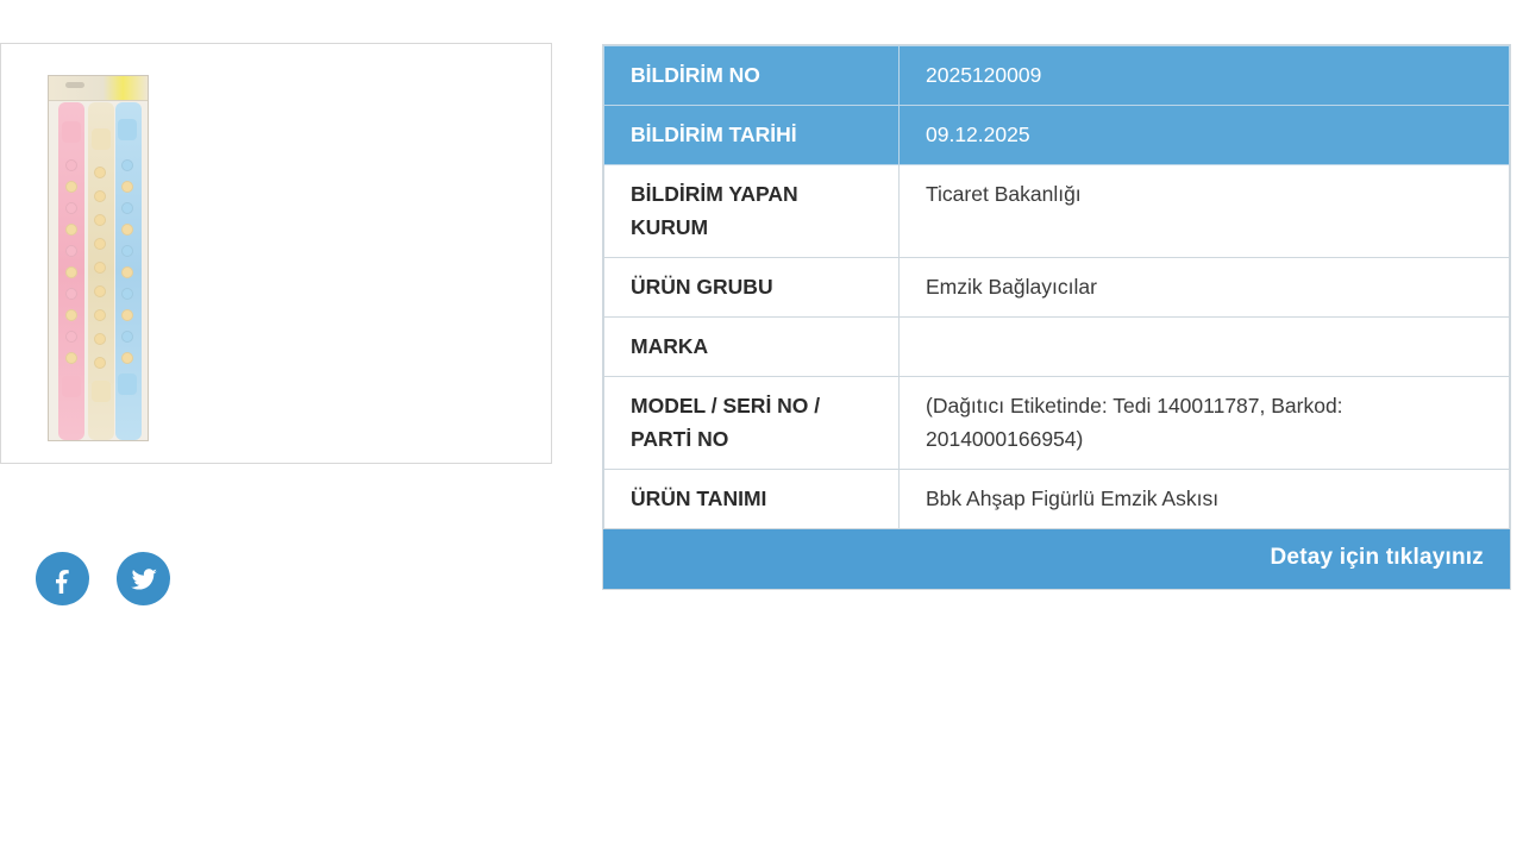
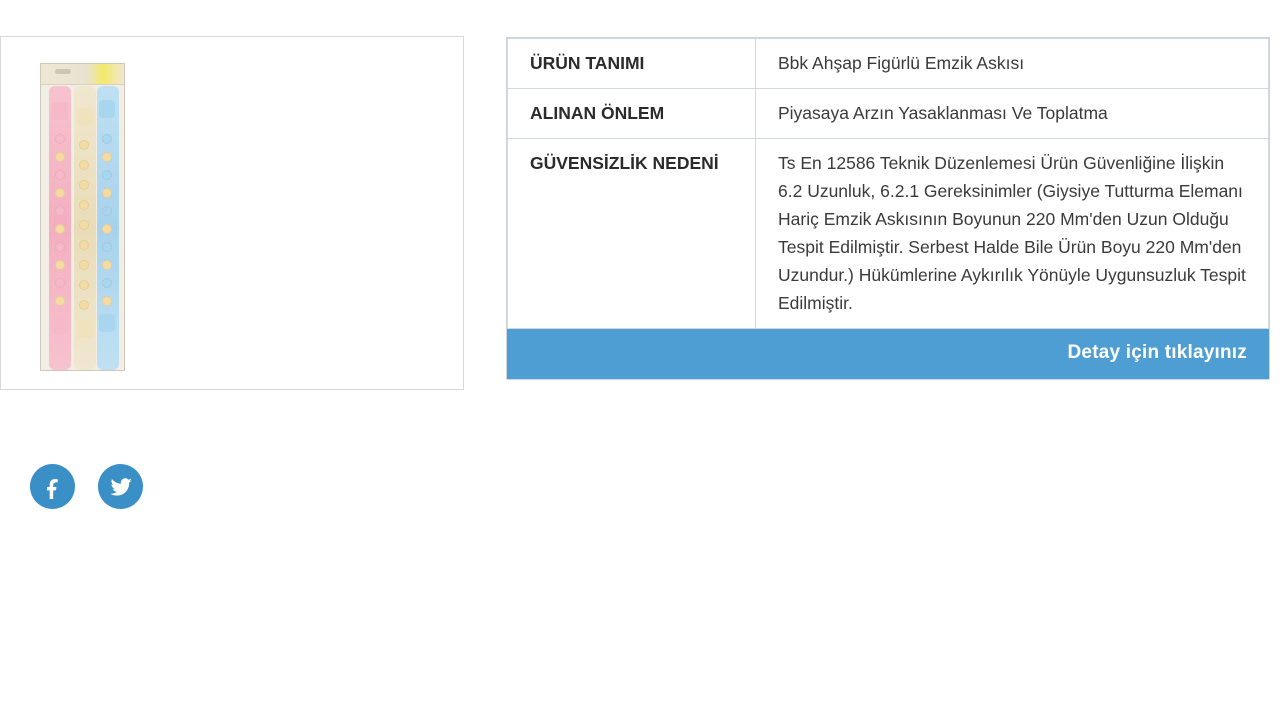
- BİLDİRİM NO	2025120009
- BİLDİRİM TARİHİ	09.12.2025
- BİLDİRİM YAPAN KURUM	Ticaret Bakanlığı
- ÜRÜN GRUBU	Emzik Bağlayıcılar
- MARKA
- MODEL / SERİ NO / PARTİ NO	(Dağıtıcı Etiketinde: Tedi 140011787, Barkod: 2014000166954)
  ÜRÜN TANIMI	Bbk Ahşap Figürlü Emzik Askısı
+ ALINAN ÖNLEM	Piyasaya Arzın Yasaklanması Ve Toplatma
+ GÜVENSİZLİK NEDENİ	Ts En 12586 Teknik Düzenlemesi Ürün Güvenliğine İlişkin 6.2 Uzunluk, 6.2.1 Gereksinimler (Giysiye Tutturma Elemanı Hariç Emzik Askısının Boyunun 220 Mm'den Uzun Olduğu Tespit Edilmiştir. Serbest Halde Bile Ürün Boyu 220 Mm'den Uzundur.) Hükümlerine Aykırılık Yönüyle Uygunsuzluk Tespit Edilmiştir.
  Detay için tıklayınız
